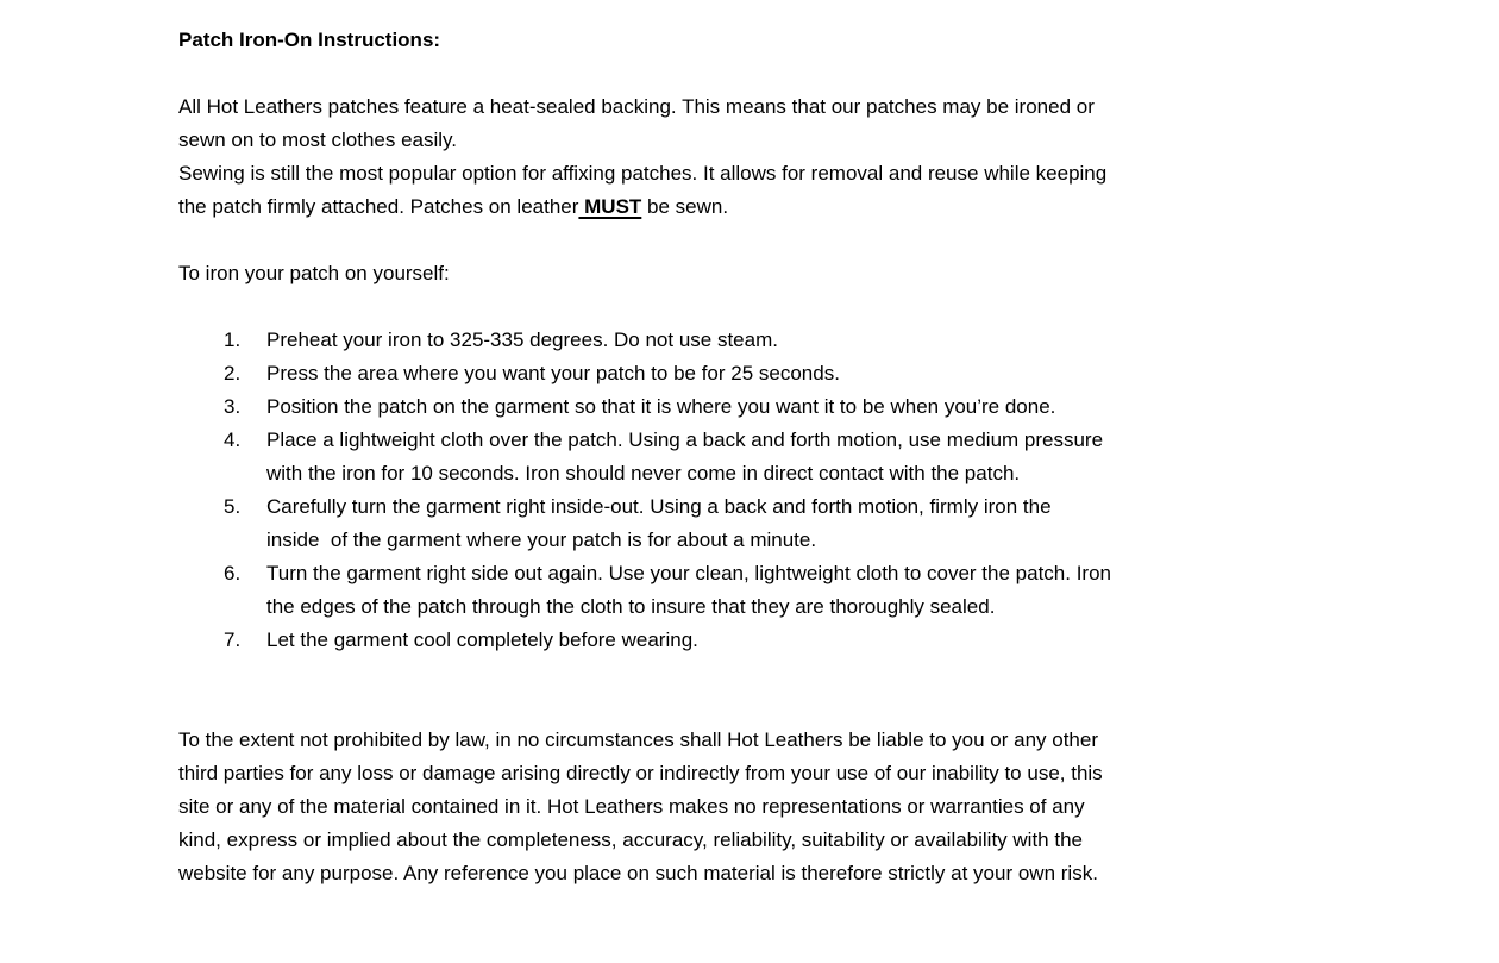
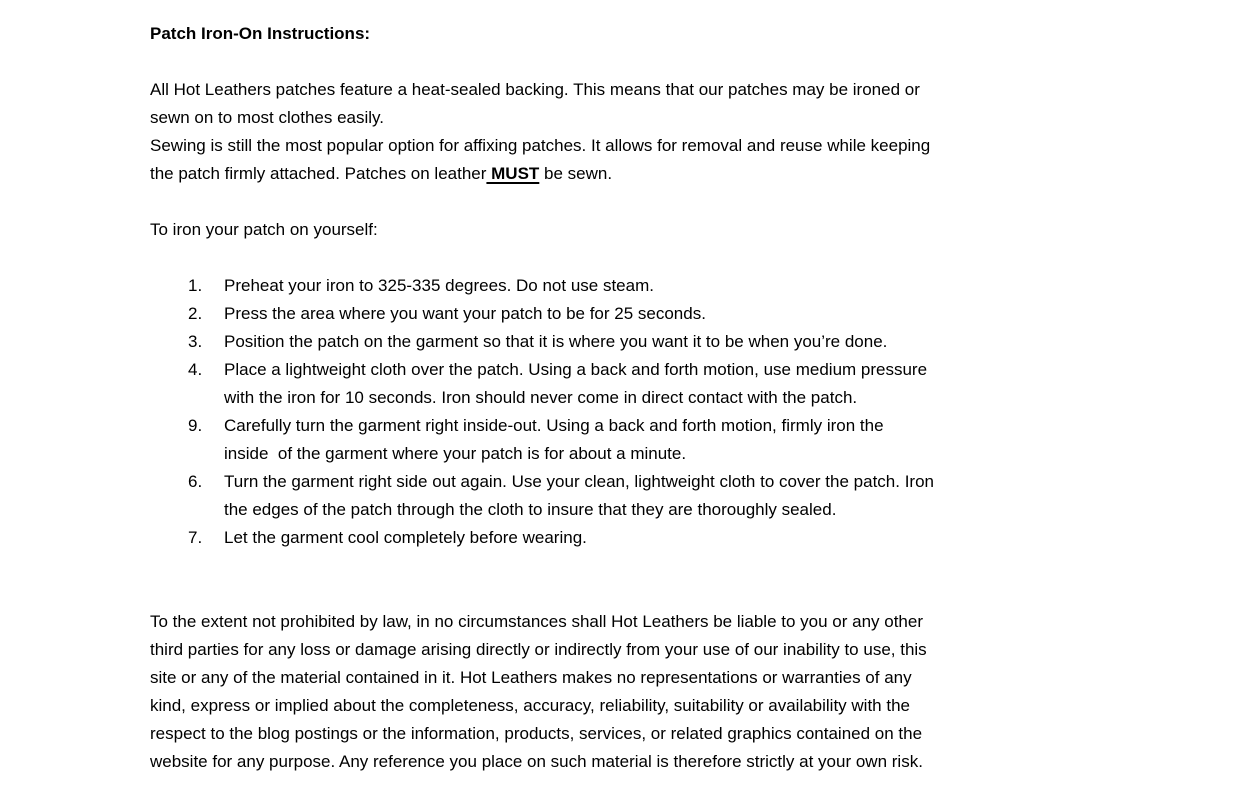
  Patch Iron-On Instructions:
  All Hot Leathers patches feature a heat-sealed backing. This means that our patches may be ironed or
  sewn on to most clothes easily.
  Sewing is still the most popular option for affixing patches. It allows for removal and reuse while keeping
  the patch firmly attached. Patches on leather MUST be sewn.
  To iron your patch on yourself:
  1.
  Preheat your iron to 325-335 degrees. Do not use steam.
  2.
  Press the area where you want your patch to be for 25 seconds.
  3.
  Position the patch on the garment so that it is where you want it to be when you’re done.
  4.
  Place a lightweight cloth over the patch. Using a back and forth motion, use medium pressure
  with the iron for 10 seconds. Iron should never come in direct contact with the patch.
- 5.
+ 9.
  Carefully turn the garment right inside-out. Using a back and forth motion, firmly iron the
  inside of the garment where your patch is for about a minute.
  6.
  Turn the garment right side out again. Use your clean, lightweight cloth to cover the patch. Iron
  the edges of the patch through the cloth to insure that they are thoroughly sealed.
  7.
  Let the garment cool completely before wearing.
  To the extent not prohibited by law, in no circumstances shall Hot Leathers be liable to you or any other
  third parties for any loss or damage arising directly or indirectly from your use of our inability to use, this
  site or any of the material contained in it. Hot Leathers makes no representations or warranties of any
  kind, express or implied about the completeness, accuracy, reliability, suitability or availability with the
+ respect to the blog postings or the information, products, services, or related graphics contained on the
  website for any purpose. Any reference you place on such material is therefore strictly at your own risk.
